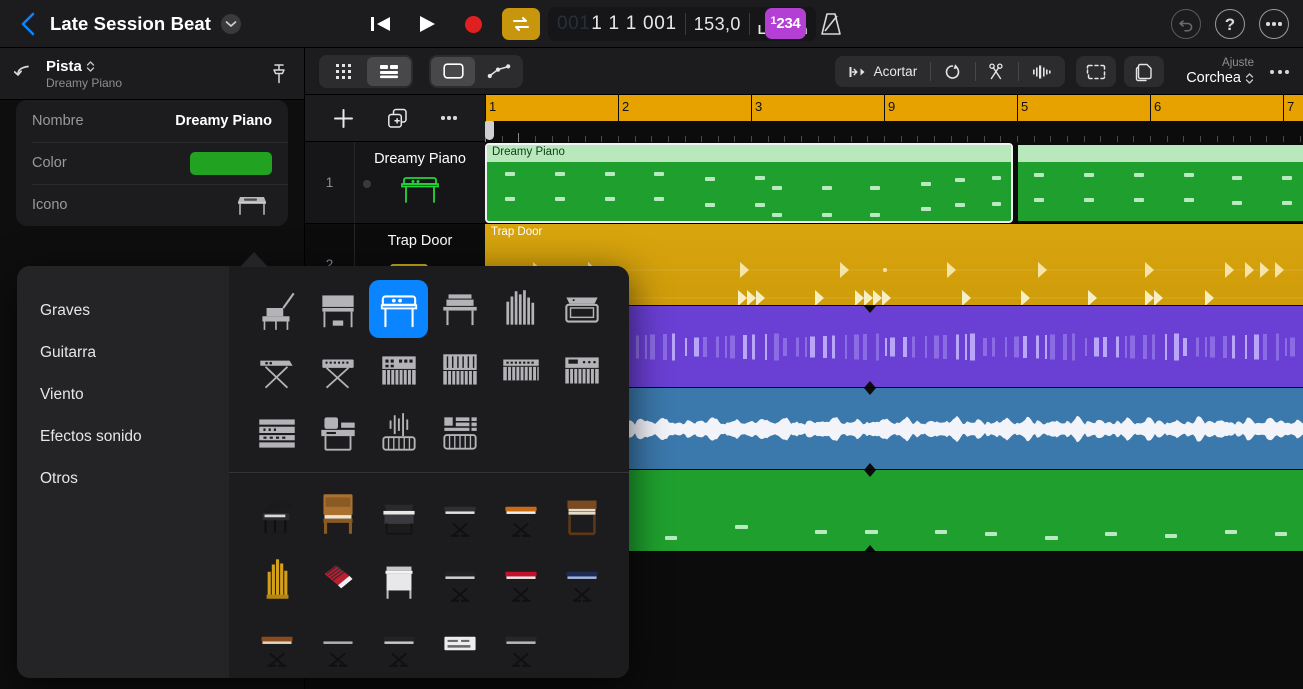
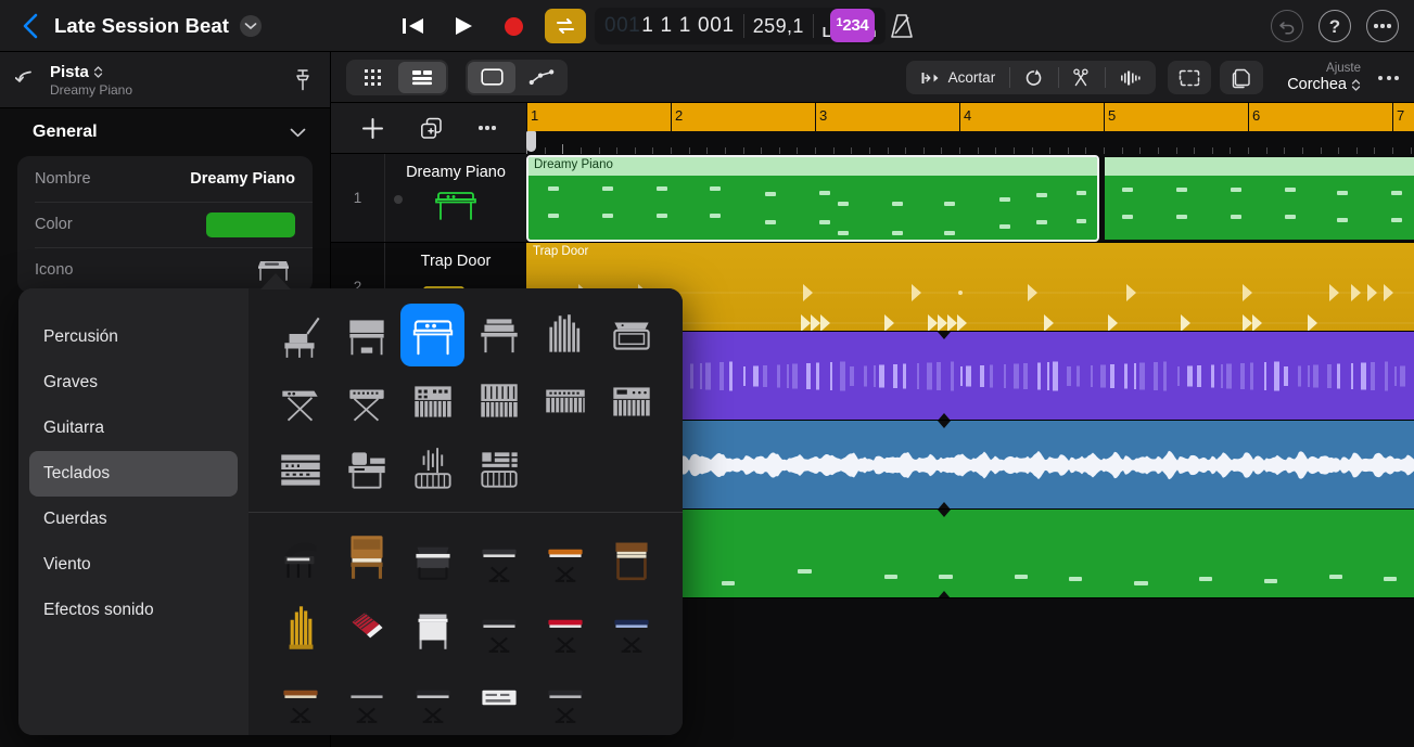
  Late Session Beat
  001
  1 1 1 001
- 153,0
+ 259,1
  1
  234
  ?
  Pista
  Dreamy Piano
+ General
  Nombre
  Dreamy Piano
  Color
  Icono
  Acortar
  Ajuste
  Corchea
  1
  Dreamy Piano
  2
  Trap Door
  1
  2
  3
- 9
+ 4
  5
  6
  7
  Dreamy Piano
  Trap Door
+ Percusión
  Graves
  Guitarra
+ Teclados
+ Cuerdas
  Viento
  Efectos sonido
- Otros
